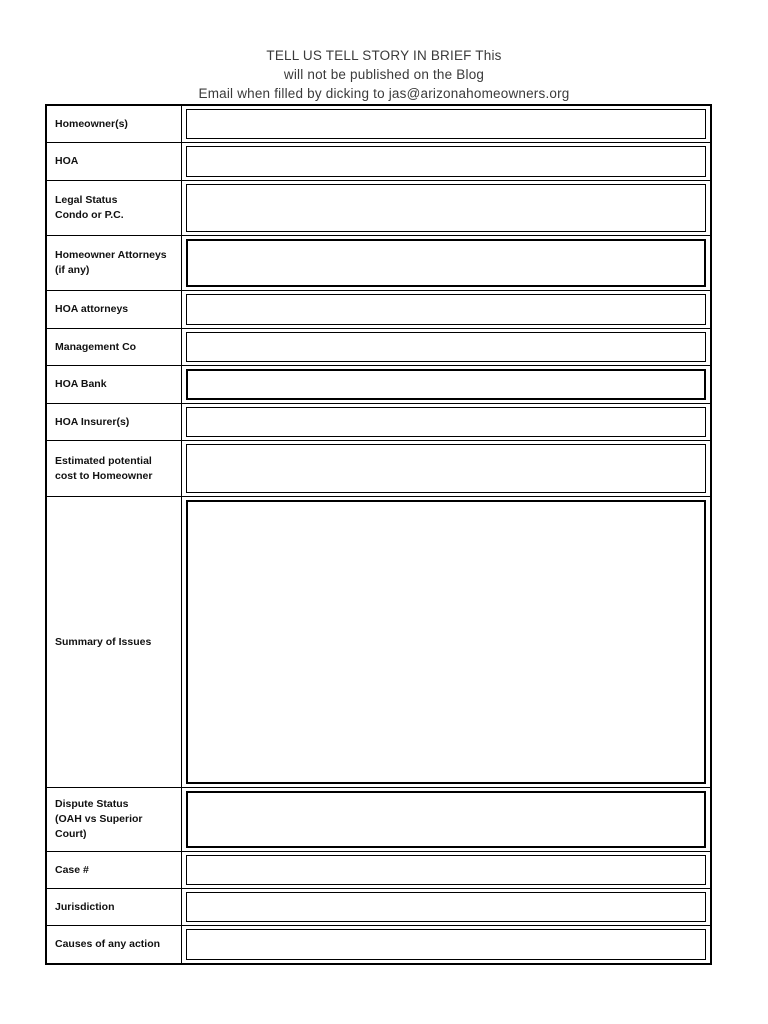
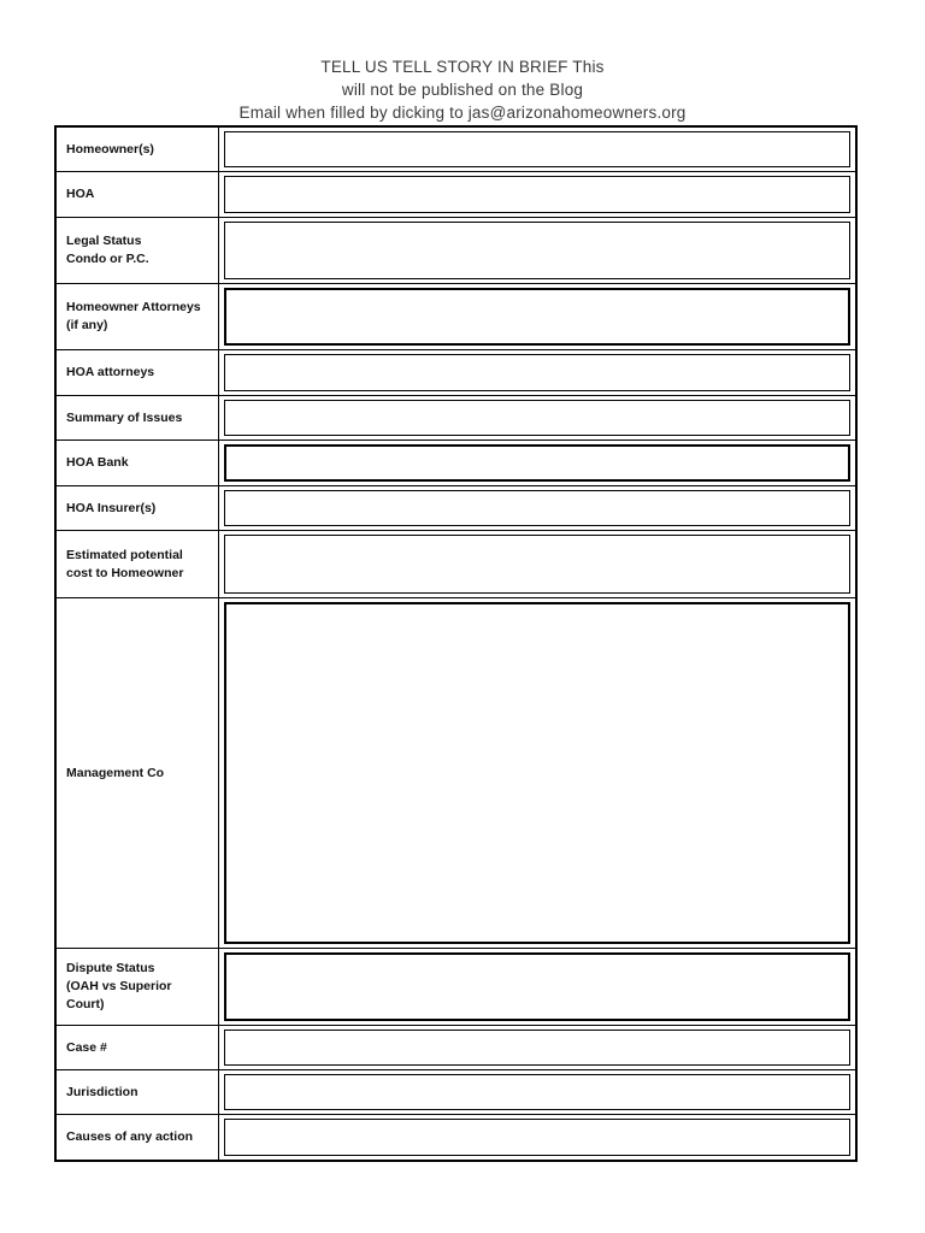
  TELL US TELL STORY IN BRIEF This
  will not be published on the Blog
  Email when filled by dicking to jas@arizonahomeowners.org
  Homeowner(s)
  HOA
  Legal Status
  Condo or P.C.
  Homeowner Attorneys
  (if any)
  HOA attorneys
- Management Co
+ Summary of Issues
  HOA Bank
  HOA Insurer(s)
  Estimated potential
  cost to Homeowner
- Summary of Issues
+ Management Co
  Dispute Status
  (OAH vs Superior
  Court)
  Case #
  Jurisdiction
  Causes of any action
